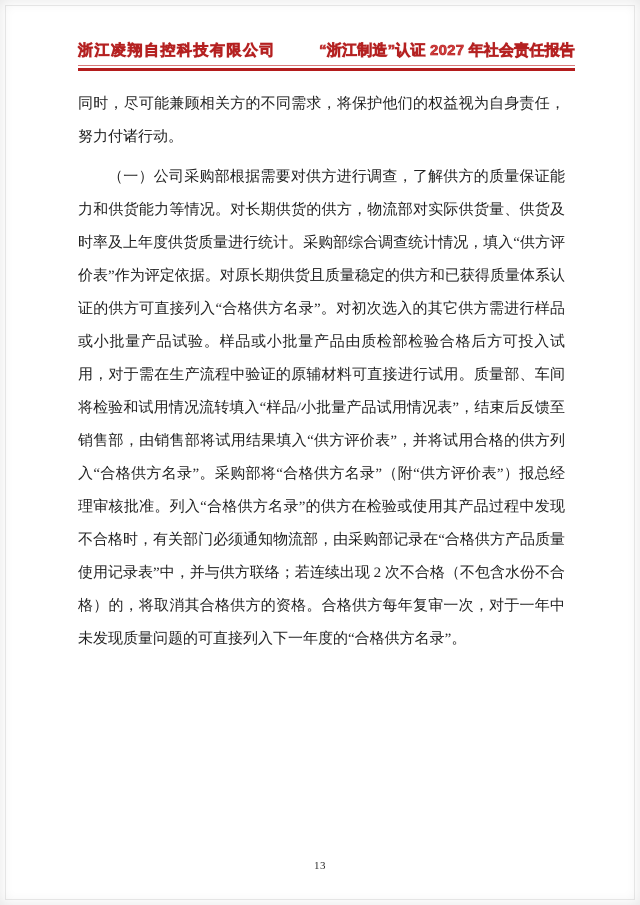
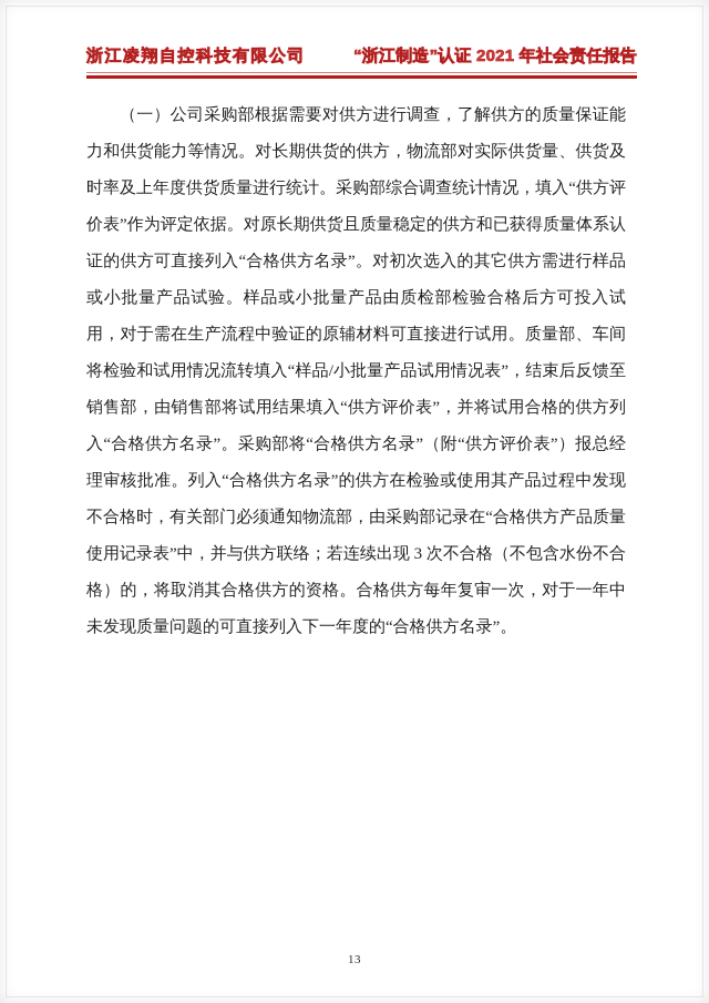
  浙江凌翔自控科技有限公司
- “浙江制造”认证 2027 年社会责任报告
+ “浙江制造”认证 2021 年社会责任报告
- 同时，尽可能兼顾相关方的不同需求，将保护他们的权益视为自身责任，努力付诸行动。
- （一）公司采购部根据需要对供方进行调查，了解供方的质量保证能力和供货能力等情况。对长期供货的供方，物流部对实际供货量、供货及时率及上年度供货质量进行统计。采购部综合调查统计情况，填入“供方评价表”作为评定依据。对原长期供货且质量稳定的供方和已获得质量体系认证的供方可直接列入“合格供方名录”。对初次选入的其它供方需进行样品或小批量产品试验。样品或小批量产品由质检部检验合格后方可投入试用，对于需在生产流程中验证的原辅材料可直接进行试用。质量部、车间将检验和试用情况流转填入“样品/小批量产品试用情况表”，结束后反馈至销售部，由销售部将试用结果填入“供方评价表”，并将试用合格的供方列入“合格供方名录”。采购部将“合格供方名录”（附“供方评价表”）报总经理审核批准。列入“合格供方名录”的供方在检验或使用其产品过程中发现不合格时，有关部门必须通知物流部，由采购部记录在“合格供方产品质量使用记录表”中，并与供方联络；若连续出现 2 次不合格（不包含水份不合格）的，将取消其合格供方的资格。合格供方每年复审一次，对于一年中未发现质量问题的可直接列入下一年度的“合格供方名录”。
+ （一）公司采购部根据需要对供方进行调查，了解供方的质量保证能力和供货能力等情况。对长期供货的供方，物流部对实际供货量、供货及时率及上年度供货质量进行统计。采购部综合调查统计情况，填入“供方评价表”作为评定依据。对原长期供货且质量稳定的供方和已获得质量体系认证的供方可直接列入“合格供方名录”。对初次选入的其它供方需进行样品或小批量产品试验。样品或小批量产品由质检部检验合格后方可投入试用，对于需在生产流程中验证的原辅材料可直接进行试用。质量部、车间将检验和试用情况流转填入“样品/小批量产品试用情况表”，结束后反馈至销售部，由销售部将试用结果填入“供方评价表”，并将试用合格的供方列入“合格供方名录”。采购部将“合格供方名录”（附“供方评价表”）报总经理审核批准。列入“合格供方名录”的供方在检验或使用其产品过程中发现不合格时，有关部门必须通知物流部，由采购部记录在“合格供方产品质量使用记录表”中，并与供方联络；若连续出现 3 次不合格（不包含水份不合格）的，将取消其合格供方的资格。合格供方每年复审一次，对于一年中未发现质量问题的可直接列入下一年度的“合格供方名录”。
  13
